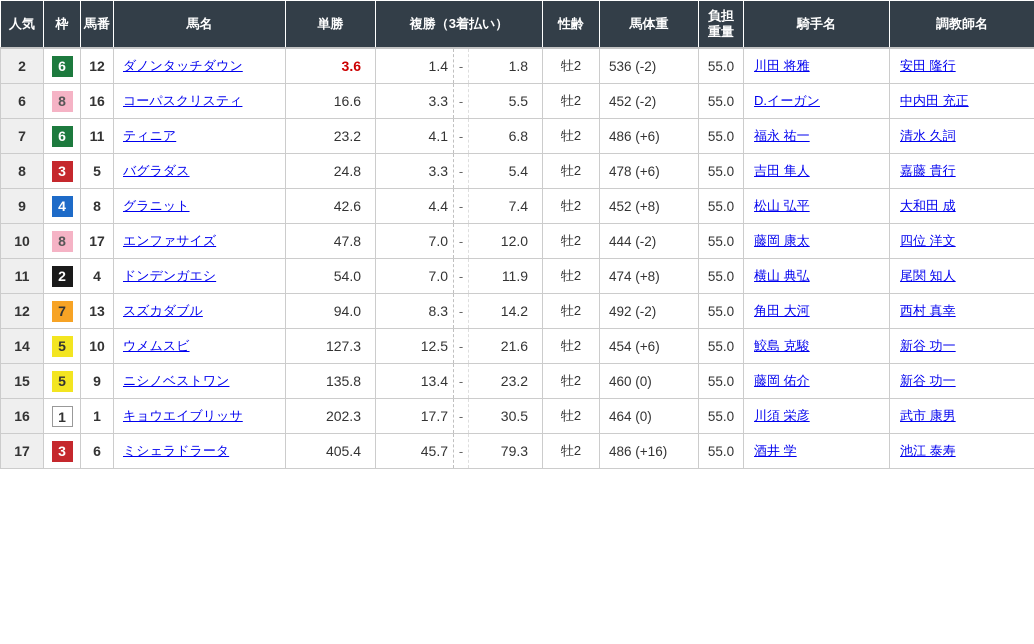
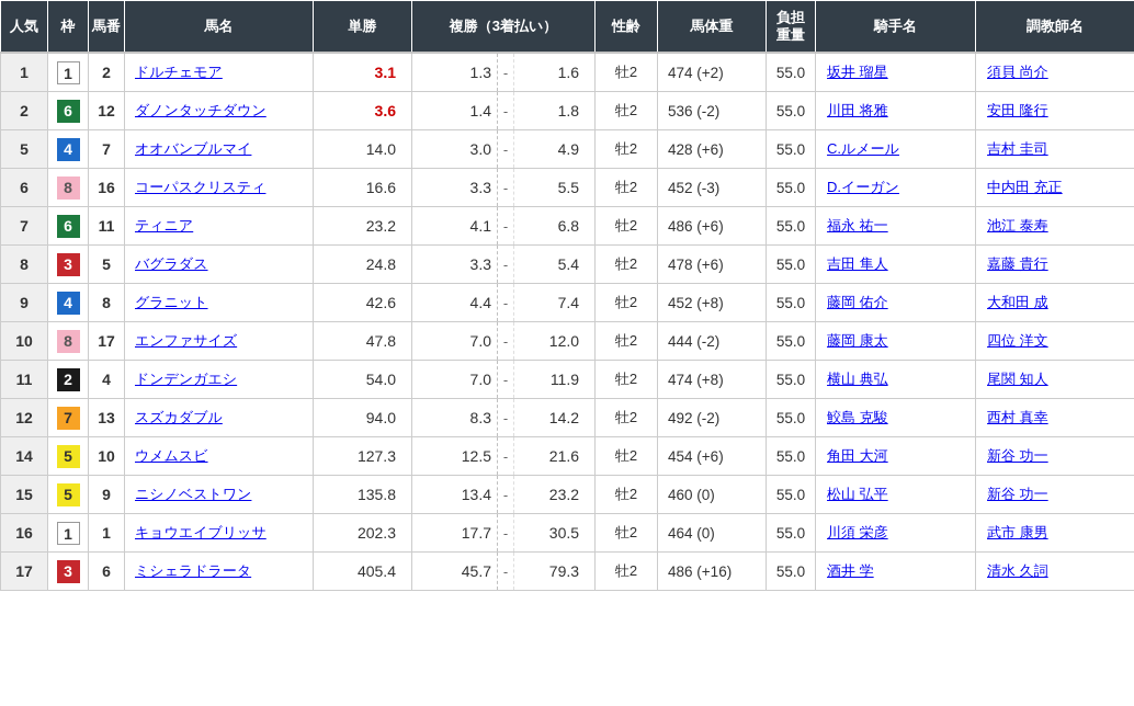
  人気	枠	馬番	馬名	単勝	複勝（3着払い）	性齢	馬体重	負担重量	騎手名	調教師名
+ 1	1	2	ドルチェモア	3.1	1.3	-	1.6	牡2	474 (+2)	55.0	坂井 瑠星	須貝 尚介
  2	6	12	ダノンタッチダウン	3.6	1.4	-	1.8	牡2	536 (-2)	55.0	川田 将雅	安田 隆行
+ 5	4	7	オオバンブルマイ	14.0	3.0	-	4.9	牡2	428 (+6)	55.0	C.ルメール	吉村 圭司
- 6	8	16	コーパスクリスティ	16.6	3.3	-	5.5	牡2	452 (-2)	55.0	D.イーガン	中内田 充正
+ 6	8	16	コーパスクリスティ	16.6	3.3	-	5.5	牡2	452 (-3)	55.0	D.イーガン	中内田 充正
- 7	6	11	ティニア	23.2	4.1	-	6.8	牡2	486 (+6)	55.0	福永 祐一	清水 久詞
+ 7	6	11	ティニア	23.2	4.1	-	6.8	牡2	486 (+6)	55.0	福永 祐一	池江 泰寿
  8	3	5	バグラダス	24.8	3.3	-	5.4	牡2	478 (+6)	55.0	吉田 隼人	嘉藤 貴行
- 9	4	8	グラニット	42.6	4.4	-	7.4	牡2	452 (+8)	55.0	松山 弘平	大和田 成
+ 9	4	8	グラニット	42.6	4.4	-	7.4	牡2	452 (+8)	55.0	藤岡 佑介	大和田 成
  10	8	17	エンファサイズ	47.8	7.0	-	12.0	牡2	444 (-2)	55.0	藤岡 康太	四位 洋文
  11	2	4	ドンデンガエシ	54.0	7.0	-	11.9	牡2	474 (+8)	55.0	横山 典弘	尾関 知人
- 12	7	13	スズカダブル	94.0	8.3	-	14.2	牡2	492 (-2)	55.0	角田 大河	西村 真幸
+ 12	7	13	スズカダブル	94.0	8.3	-	14.2	牡2	492 (-2)	55.0	鮫島 克駿	西村 真幸
- 14	5	10	ウメムスビ	127.3	12.5	-	21.6	牡2	454 (+6)	55.0	鮫島 克駿	新谷 功一
+ 14	5	10	ウメムスビ	127.3	12.5	-	21.6	牡2	454 (+6)	55.0	角田 大河	新谷 功一
- 15	5	9	ニシノベストワン	135.8	13.4	-	23.2	牡2	460 (0)	55.0	藤岡 佑介	新谷 功一
+ 15	5	9	ニシノベストワン	135.8	13.4	-	23.2	牡2	460 (0)	55.0	松山 弘平	新谷 功一
  16	1	1	キョウエイブリッサ	202.3	17.7	-	30.5	牡2	464 (0)	55.0	川須 栄彦	武市 康男
- 17	3	6	ミシェラドラータ	405.4	45.7	-	79.3	牡2	486 (+16)	55.0	酒井 学	池江 泰寿
+ 17	3	6	ミシェラドラータ	405.4	45.7	-	79.3	牡2	486 (+16)	55.0	酒井 学	清水 久詞
